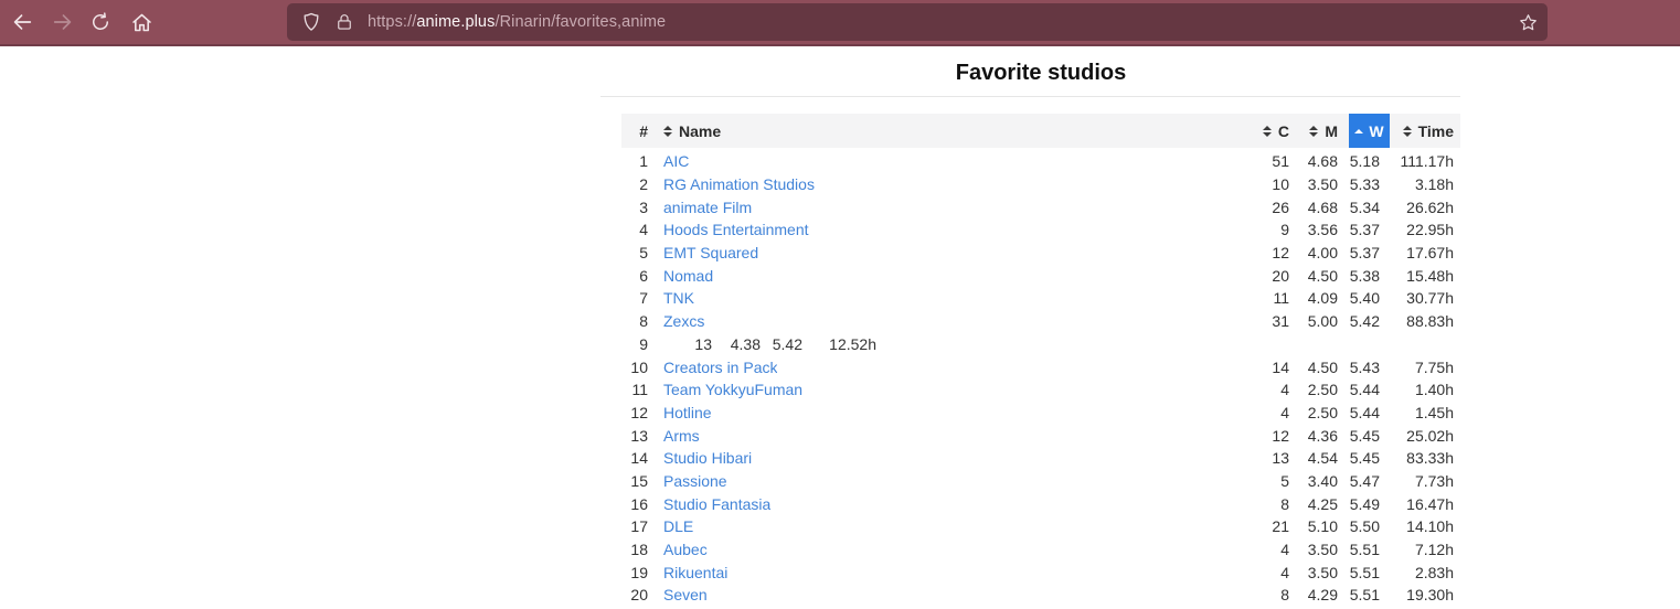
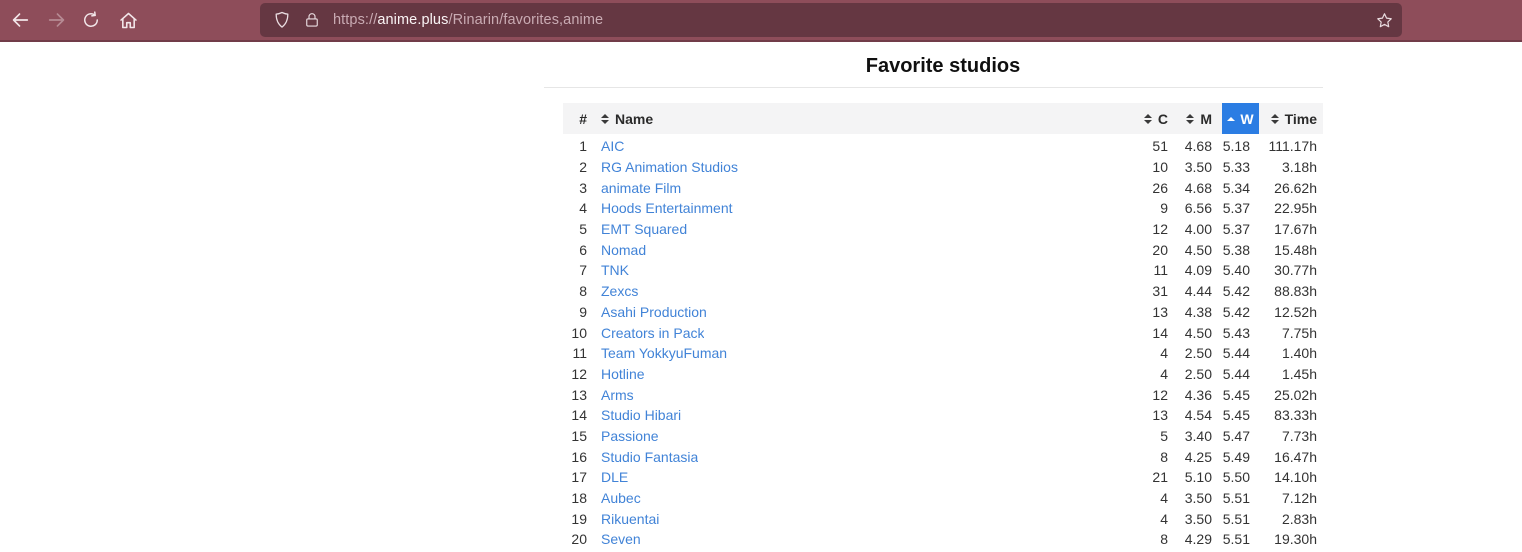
  https://anime.plus/Rinarin/favorites,anime
  Favorite studios
  #
  Name
  C
  M
  W
  Time
  1
  AIC
  51
  4.68
  5.18
  111.17h
  2
  RG Animation Studios
  10
  3.50
  5.33
  3.18h
  3
  animate Film
  26
  4.68
  5.34
  26.62h
  4
  Hoods Entertainment
  9
- 3.56
+ 6.56
  5.37
  22.95h
  5
  EMT Squared
  12
  4.00
  5.37
  17.67h
  6
  Nomad
  20
  4.50
  5.38
  15.48h
  7
  TNK
  11
  4.09
  5.40
  30.77h
  8
  Zexcs
  31
- 5.00
+ 4.44
  5.42
  88.83h
  9
+ Asahi Production
  13
  4.38
  5.42
  12.52h
  10
  Creators in Pack
  14
  4.50
  5.43
  7.75h
  11
  Team YokkyuFuman
  4
  2.50
  5.44
  1.40h
  12
  Hotline
  4
  2.50
  5.44
  1.45h
  13
  Arms
  12
  4.36
  5.45
  25.02h
  14
  Studio Hibari
  13
  4.54
  5.45
  83.33h
  15
  Passione
  5
  3.40
  5.47
  7.73h
  16
  Studio Fantasia
  8
  4.25
  5.49
  16.47h
  17
  DLE
  21
  5.10
  5.50
  14.10h
  18
  Aubec
  4
  3.50
  5.51
  7.12h
  19
  Rikuentai
  4
  3.50
  5.51
  2.83h
  20
  Seven
  8
  4.29
  5.51
  19.30h
